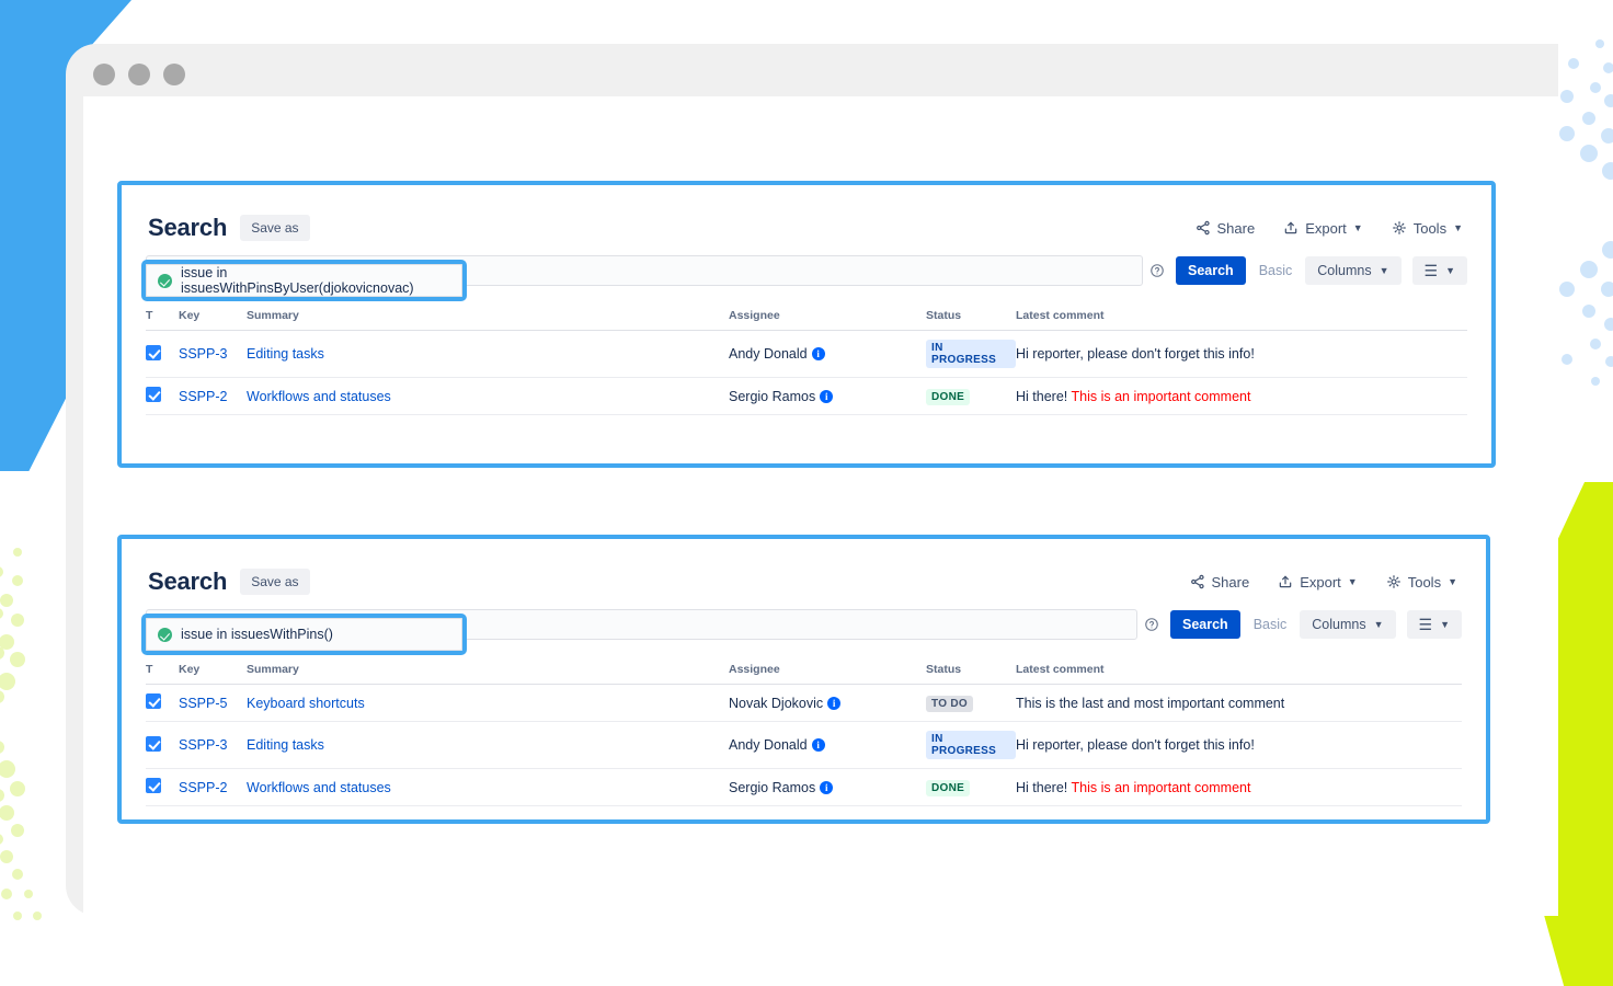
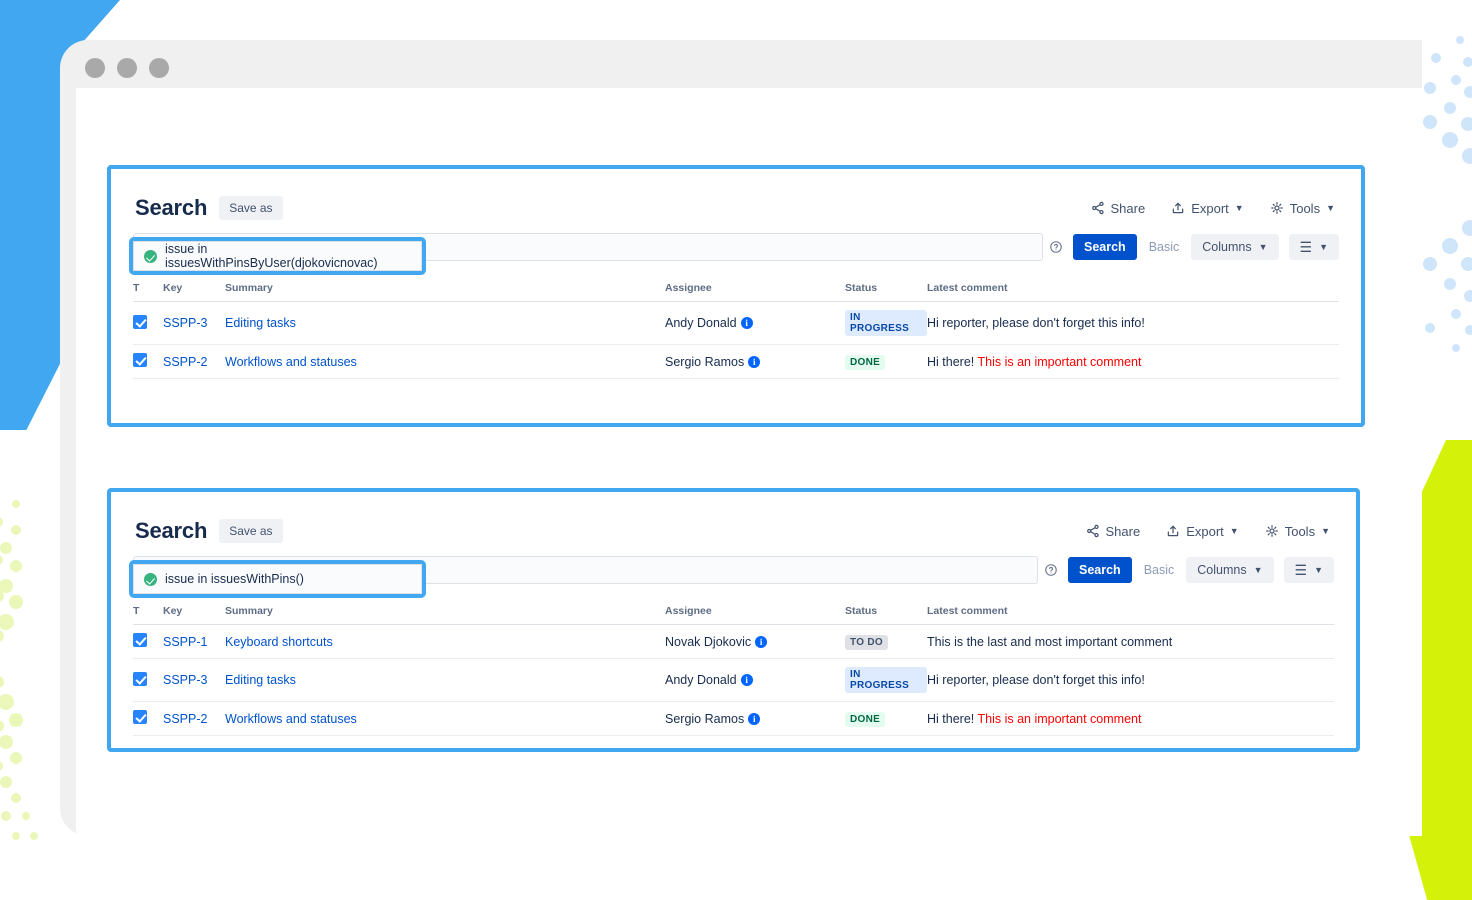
  Search
  Save as
  Share
  Export
  ▼
  Tools
  ▼
  Search
  Basic
  Columns
  ▼
  ☰
  ▼
  issue in issuesWithPinsByUser(djokovicnovac)
  T	Key	Summary	Assignee	Status	Latest comment
  	SSPP-3	Editing tasks	Andy Donald i	IN PROGRESS	Hi reporter, please don't forget this info!
  	SSPP-2	Workflows and statuses	Sergio Ramos i	DONE	Hi there! This is an important comment
  Search
  Save as
  Share
  Export
  ▼
  Tools
  ▼
  Search
  Basic
  Columns
  ▼
  ☰
  ▼
  issue in issuesWithPins()
  T	Key	Summary	Assignee	Status	Latest comment
- 	SSPP-5	Keyboard shortcuts	Novak Djokovic i	TO DO	This is the last and most important comment
+ 	SSPP-1	Keyboard shortcuts	Novak Djokovic i	TO DO	This is the last and most important comment
  	SSPP-3	Editing tasks	Andy Donald i	IN PROGRESS	Hi reporter, please don't forget this info!
  	SSPP-2	Workflows and statuses	Sergio Ramos i	DONE	Hi there! This is an important comment
